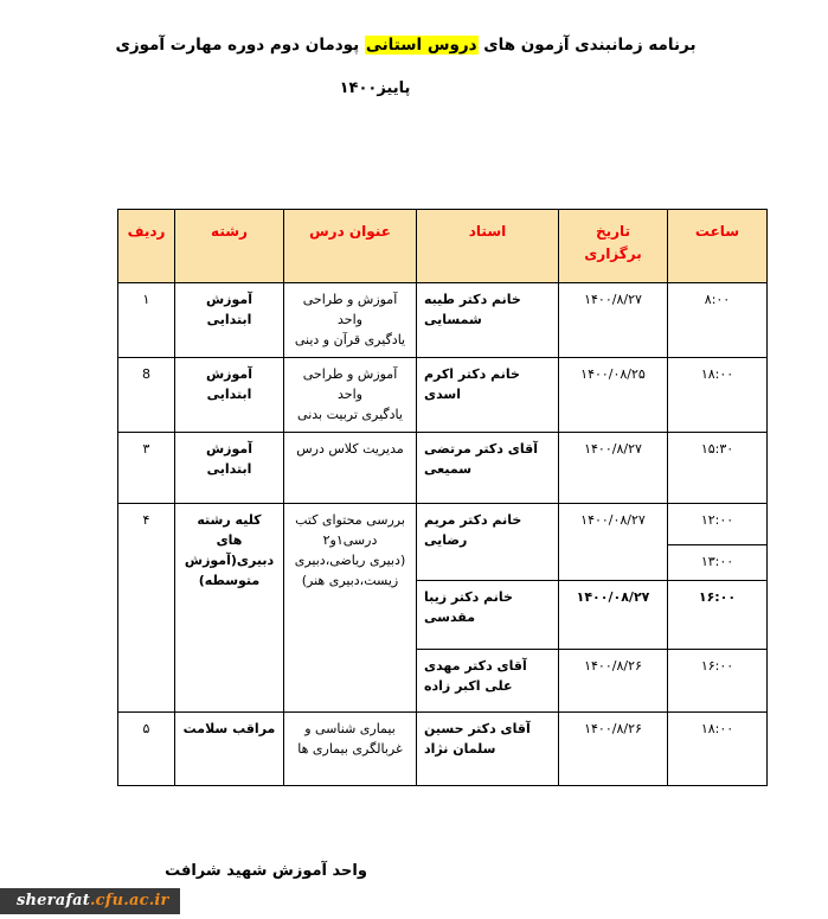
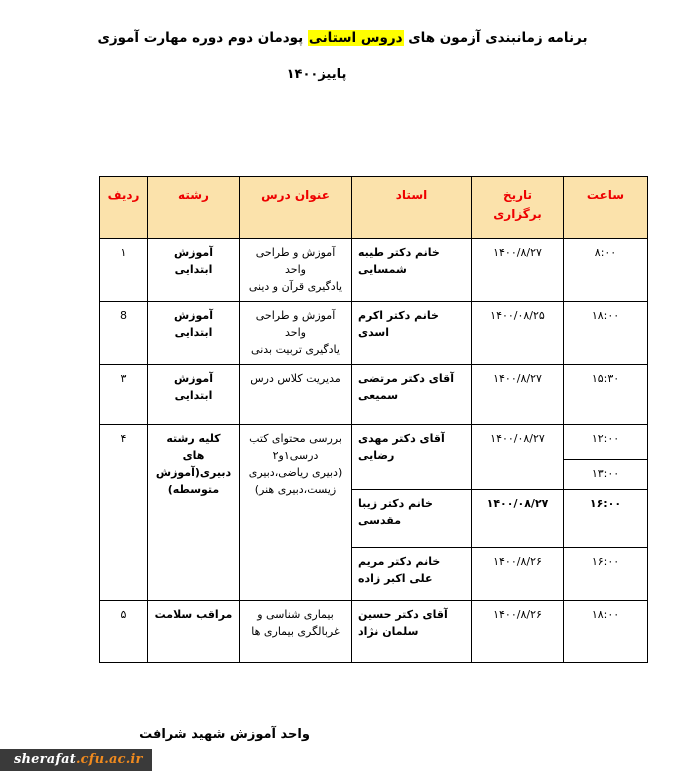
  برنامه زمانبندی آزمون های دروس استانی پودمان دوم دوره مهارت آموزی
  پاییز۱۴۰۰
  ساعت	تاریخ برگزاری	استاد	عنوان درس	رشته	ردیف
  ۸:۰۰	۱۴۰۰/۸/۲۷	خانم دکتر طیبه شمسایی	آموزش و طراحی واحد یادگیری قرآن و دینی	آموزش ابتدایی	۱
  ۱۸:۰۰	۱۴۰۰/۰۸/۲۵	خانم دکتر اکرم اسدی	آموزش و طراحی واحد یادگیری تربیت بدنی	آموزش ابتدایی	8
  ۱۵:۳۰	۱۴۰۰/۸/۲۷	آقای دکتر مرتضی سمیعی	مدیریت کلاس درس	آموزش ابتدایی	۳
- ۱۲:۰۰	۱۴۰۰/۰۸/۲۷	خانم دکتر مریم رضایی	بررسی محتوای کتب درسی۱و۲ (دبیری ریاضی،دبیری زیست،دبیری هنر)	کلیه رشته های دبیری(آموزش متوسطه)	۴
+ ۱۲:۰۰	۱۴۰۰/۰۸/۲۷	آقای دکتر مهدی رضایی	بررسی محتوای کتب درسی۱و۲ (دبیری ریاضی،دبیری زیست،دبیری هنر)	کلیه رشته های دبیری(آموزش متوسطه)	۴
  ۱۳:۰۰
  ۱۶:۰۰	۱۴۰۰/۰۸/۲۷	خانم دکتر زیبا مقدسی
- ۱۶:۰۰	۱۴۰۰/۸/۲۶	آقای دکتر مهدی علی اکبر زاده
+ ۱۶:۰۰	۱۴۰۰/۸/۲۶	خانم دکتر مریم علی اکبر زاده
  ۱۸:۰۰	۱۴۰۰/۸/۲۶	آقای دکتر حسین سلمان نژاد	بیماری شناسی و غربالگری بیماری ها	مراقب سلامت	۵
  واحد آموزش شهید شرافت
  sherafat.cfu.ac.ir
